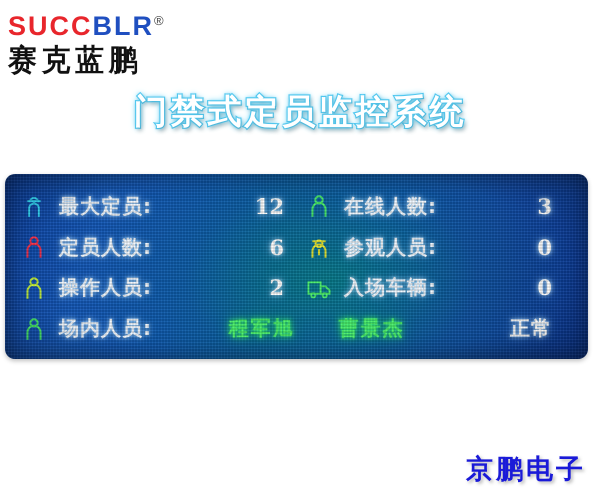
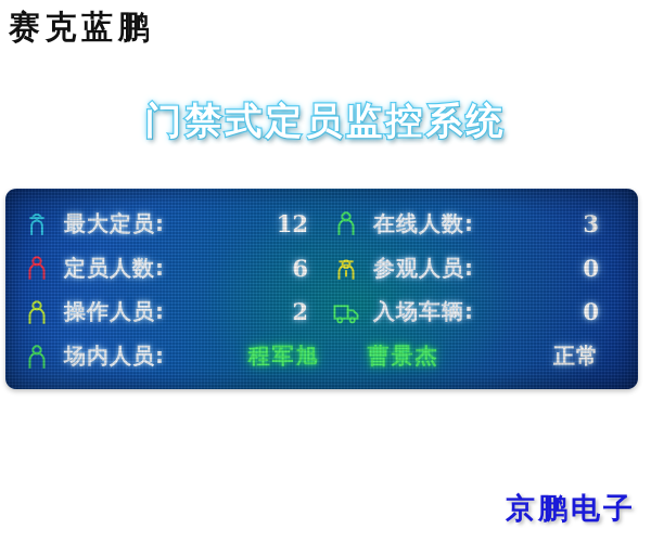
- SUCCBLR®
  赛克蓝鹏
  门禁式定员监控系统
  京鹏电子
